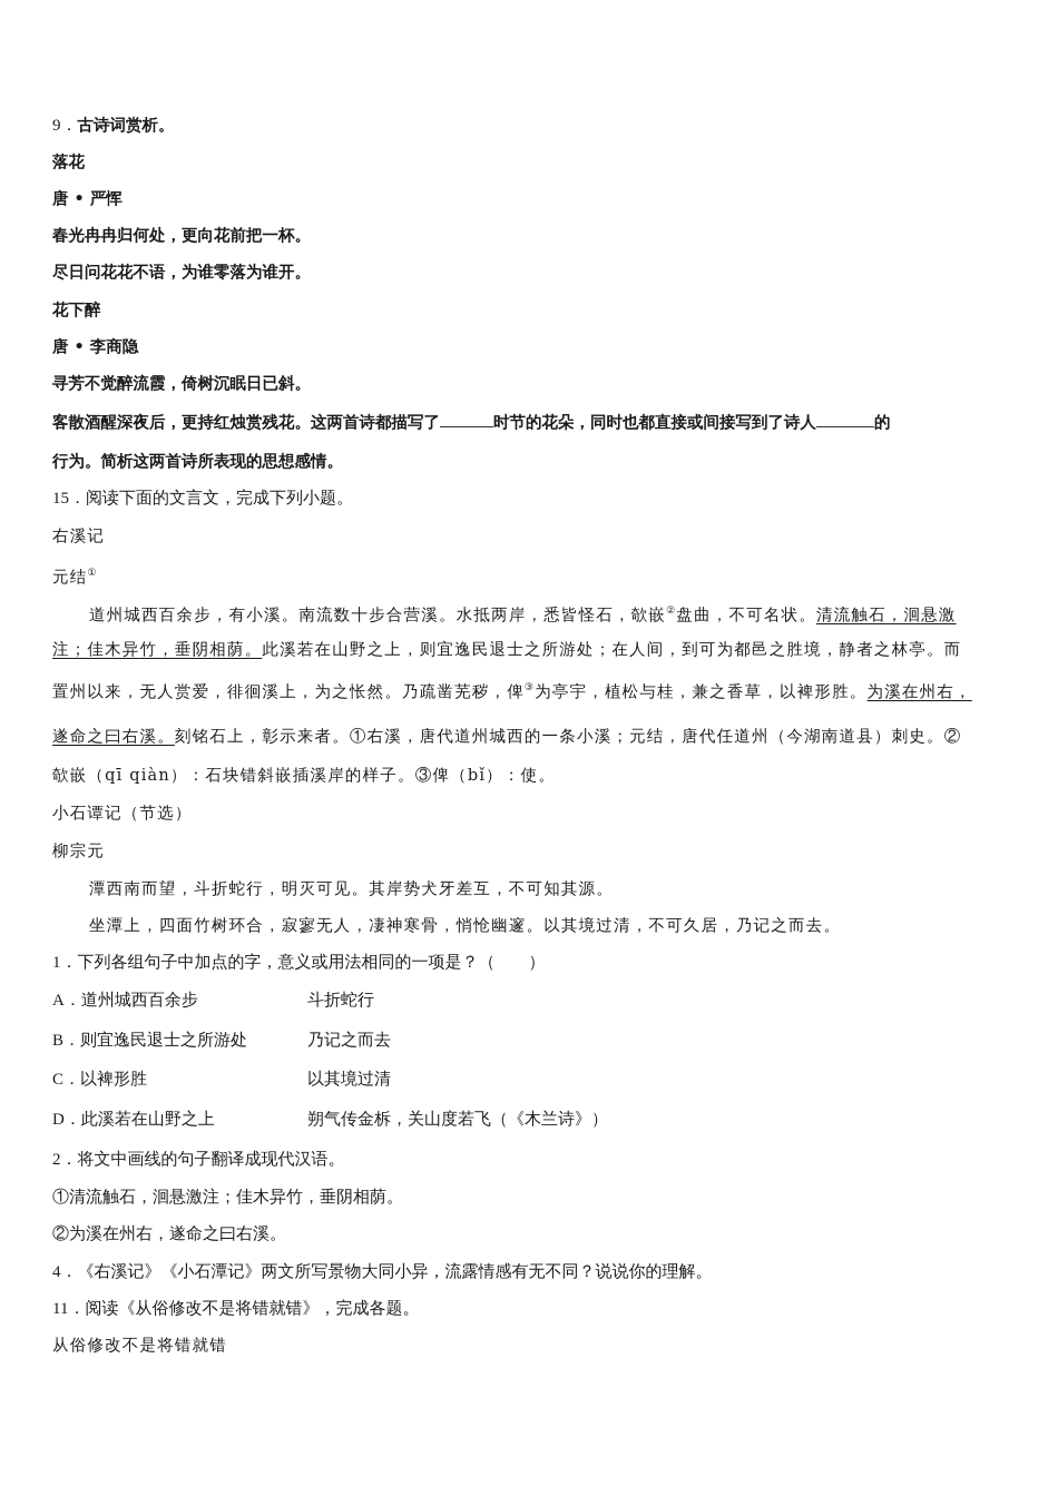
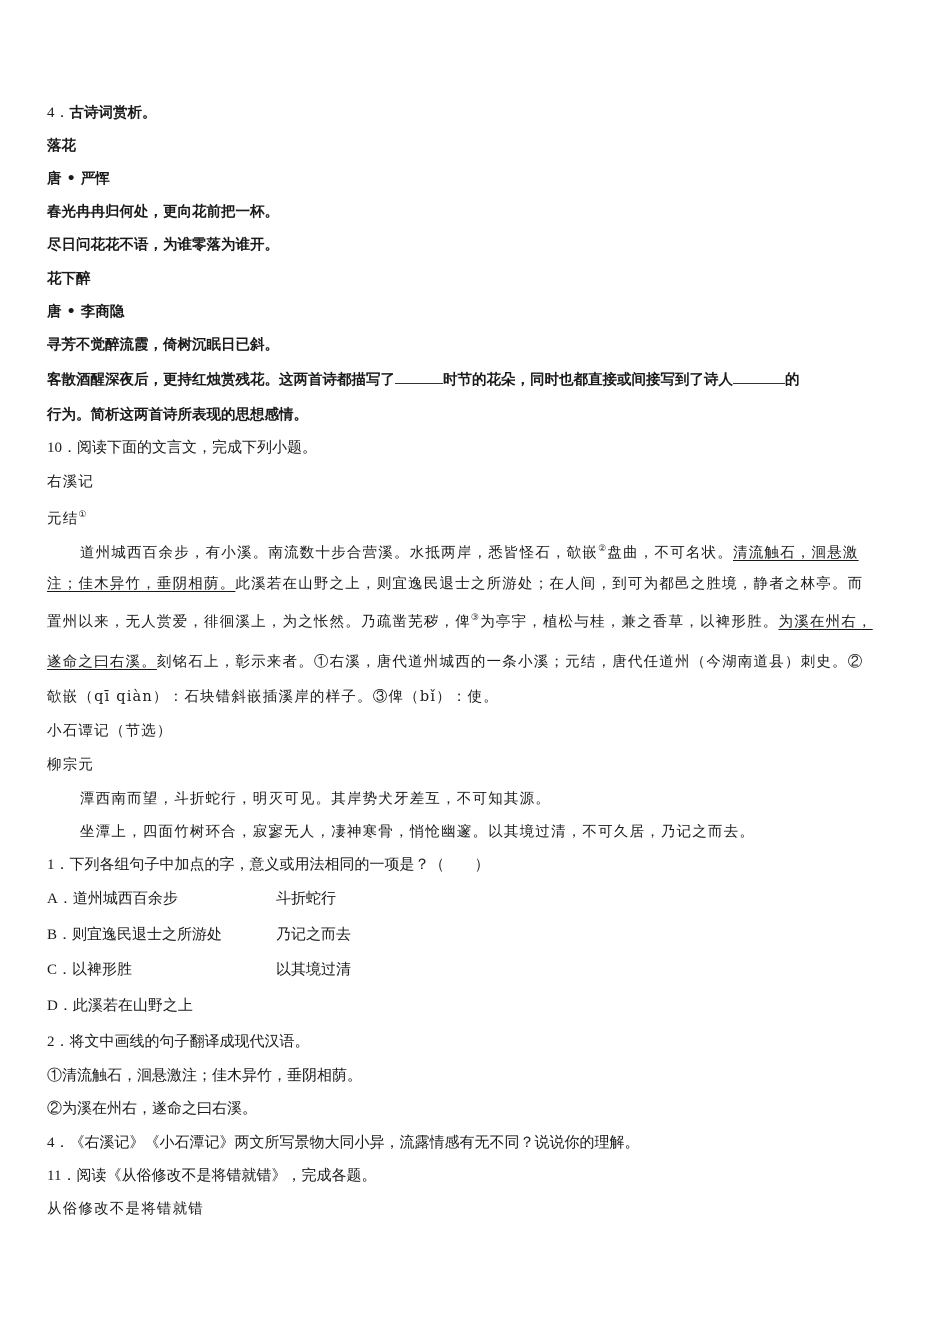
- 9．古诗词赏析。
+ 4．古诗词赏析。
  落花
  唐 • 严恽
  春光冉冉归何处，更向花前把一杯。
  尽日问花花不语，为谁零落为谁开。
  花下醉
  唐 • 李商隐
  寻芳不觉醉流霞，倚树沉眠日已斜。
  客散酒醒深夜后，更持红烛赏残花。这两首诗都描写了 时节的花朵，同时也都直接或间接写到了诗人 的
  行为。简析这两首诗所表现的思想感情。
- 15．阅读下面的文言文，完成下列小题。
+ 10．阅读下面的文言文，完成下列小题。
  右溪记
  元结①
  道州城西百余步，有小溪。南流数十步合营溪。水抵两岸，悉皆怪石，欹嵌②盘曲，不可名状。清流触石，洄悬激
  注；佳木异竹，垂阴相荫。此溪若在山野之上，则宜逸民退士之所游处；在人间，到可为都邑之胜境，静者之林亭。而
  置州以来，无人赏爱，徘徊溪上，为之怅然。乃疏凿芜秽，俾③为亭宇，植松与桂，兼之香草，以裨形胜。为溪在州右，
  遂命之曰右溪。刻铭石上，彰示来者。①右溪，唐代道州城西的一条小溪；元结，唐代任道州（今湖南道县）刺史。②
  欹嵌（qī qiàn）：石块错斜嵌插溪岸的样子。③俾（bǐ）：使。
  小石谭记（节选）
  柳宗元
  潭西南而望，斗折蛇行，明灭可见。其岸势犬牙差互，不可知其源。
  坐潭上，四面竹树环合，寂寥无人，凄神寒骨，悄怆幽邃。以其境过清，不可久居，乃记之而去。
  1．下列各组句子中加点的字，意义或用法相同的一项是？（ ）
  A．道州城西百余步
  斗折蛇行
  B．则宜逸民退士之所游处
  乃记之而去
  C．以裨形胜
  以其境过清
  D．此溪若在山野之上
- 朔气传金柝，关山度若飞（《木兰诗》）
  2．将文中画线的句子翻译成现代汉语。
  ①清流触石，洄悬激注；佳木异竹，垂阴相荫。
  ②为溪在州右，遂命之曰右溪。
  4．《右溪记》《小石潭记》两文所写景物大同小异，流露情感有无不同？说说你的理解。
  11．阅读《从俗修改不是将错就错》，完成各题。
  从俗修改不是将错就错
